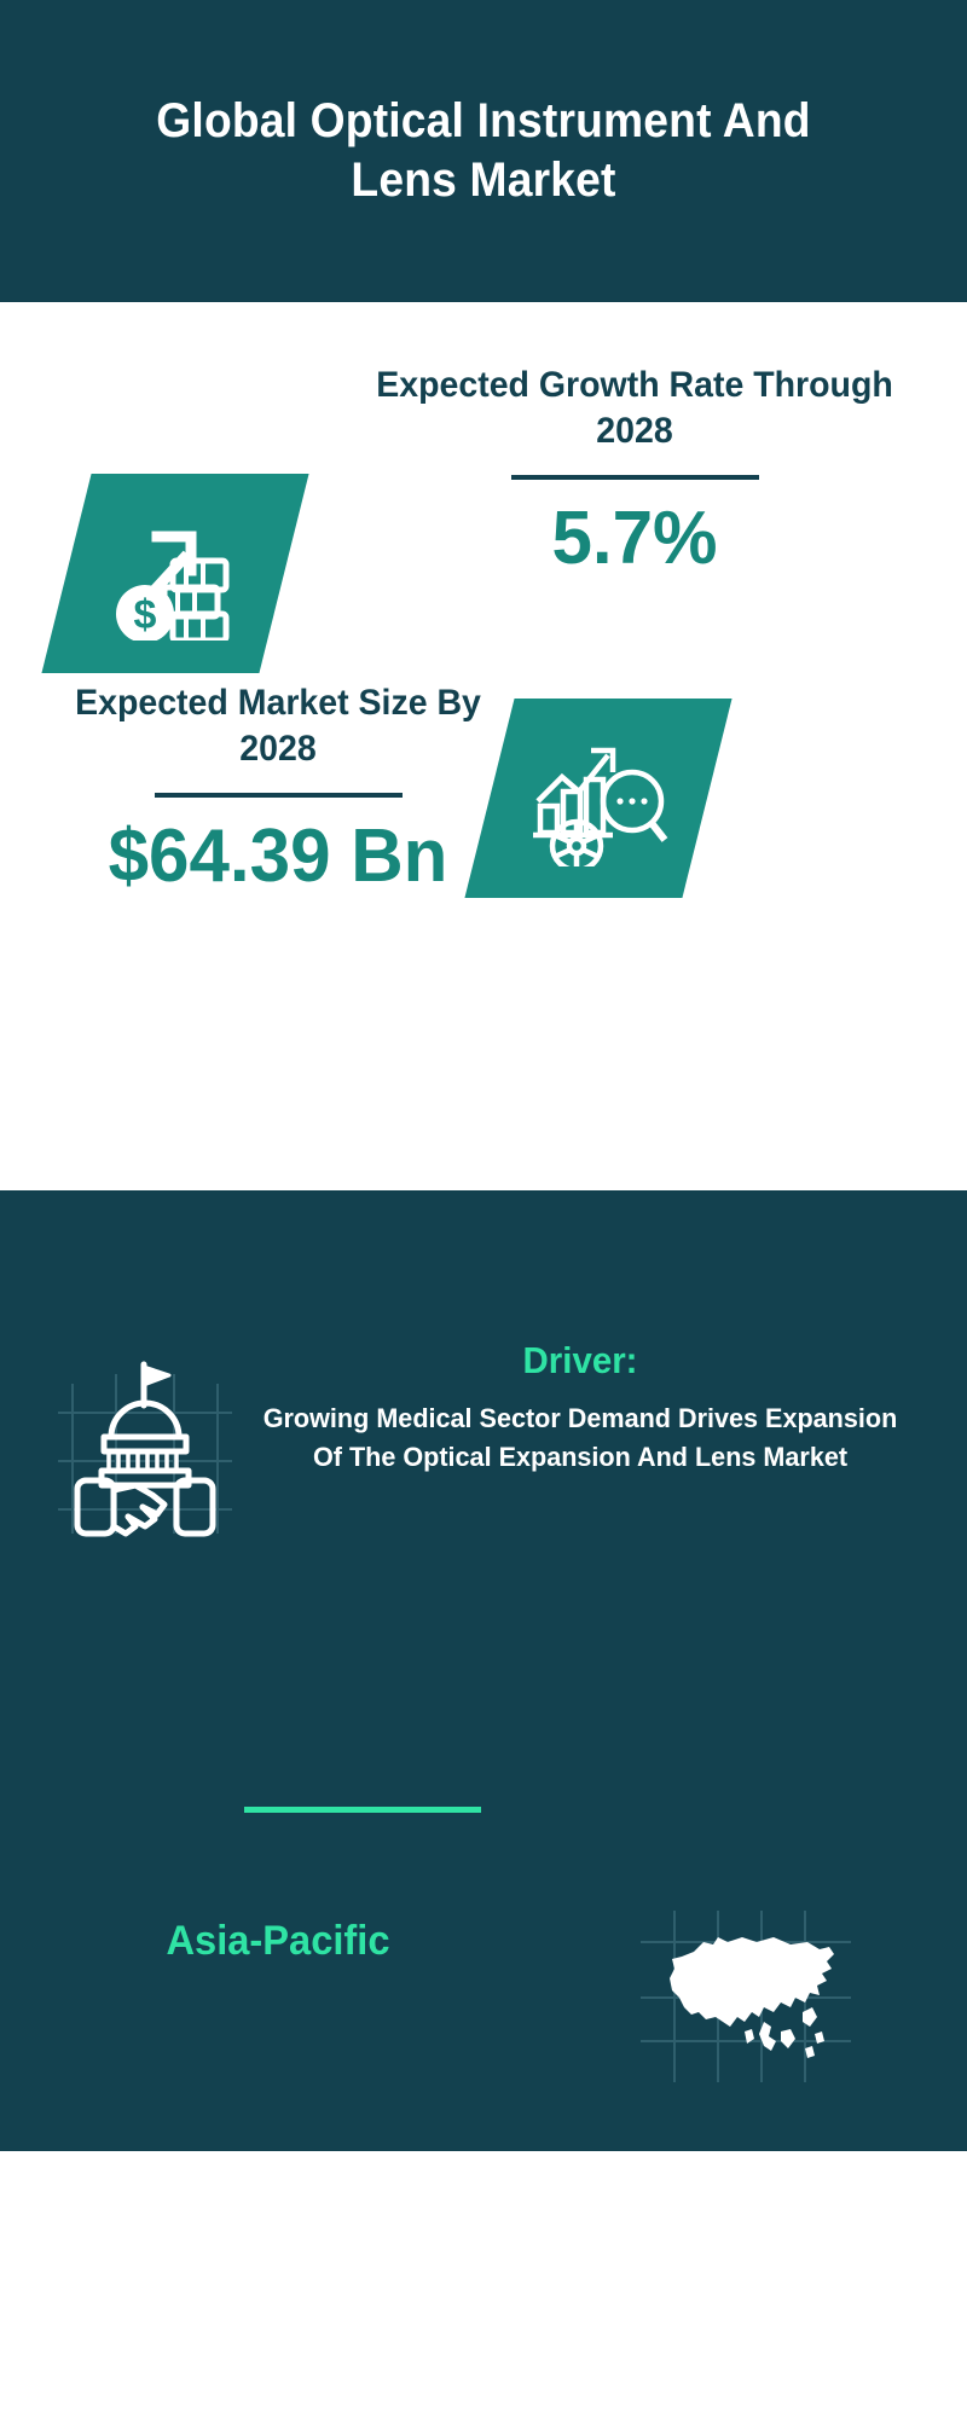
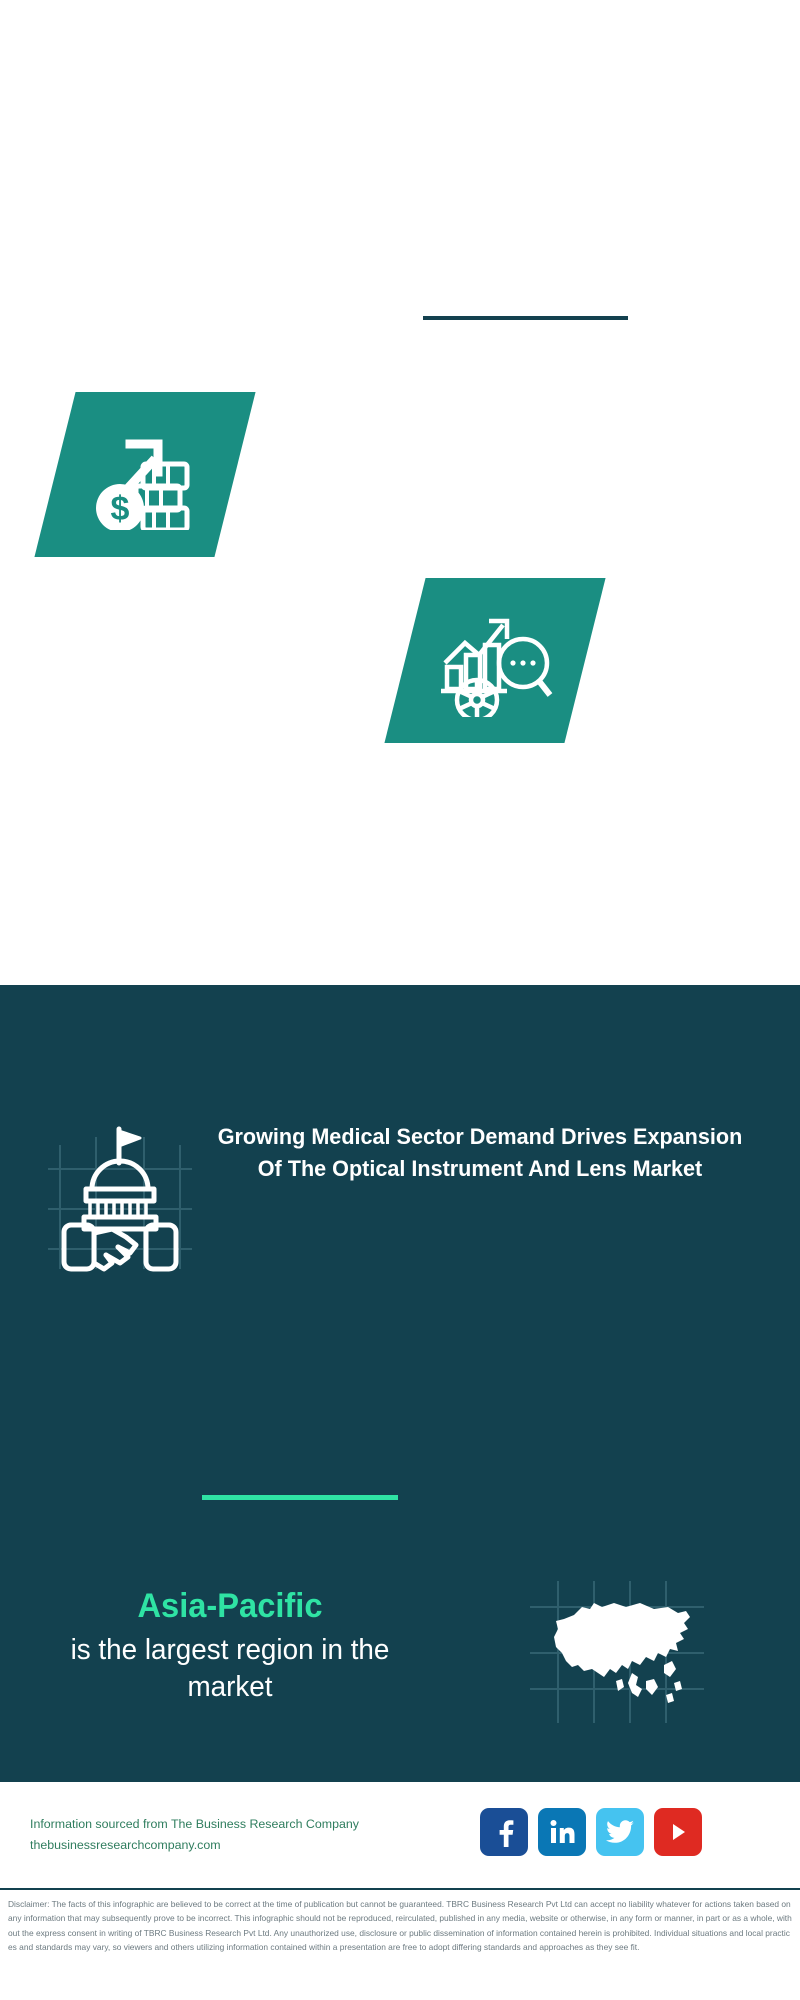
- Global Optical Instrument And Lens Market
- Expected Growth Rate Through 2028
- 5.7%
- Expected Market Size By 2028
- $64.39 Bn
- Driver:
- Growing Medical Sector Demand Drives Expansion Of The Optical Expansion And Lens Market
+ Growing Medical Sector Demand Drives Expansion Of The Optical Instrument And Lens Market
  Asia-Pacific
+ is the largest region in the market
+ Information sourced from The Business Research Company
+ thebusinessresearchcompany.com
+ Disclaimer: The facts of this infographic are believed to be correct at the time of publication but cannot be guaranteed. TBRC Business Research Pvt Ltd can accept no liability whatever for actions taken based on any information that may subsequently prove to be incorrect. This infographic should not be reproduced, reirculated, published in any media, website or otherwise, in any form or manner, in part or as a whole, without the express consent in writing of TBRC Business Research Pvt Ltd. Any unauthorized use, disclosure or public dissemination of information contained herein is prohibited. Individual situations and local practices and standards may vary, so viewers and others utilizing information contained within a presentation are free to adopt differing standards and approaches as they see fit.
